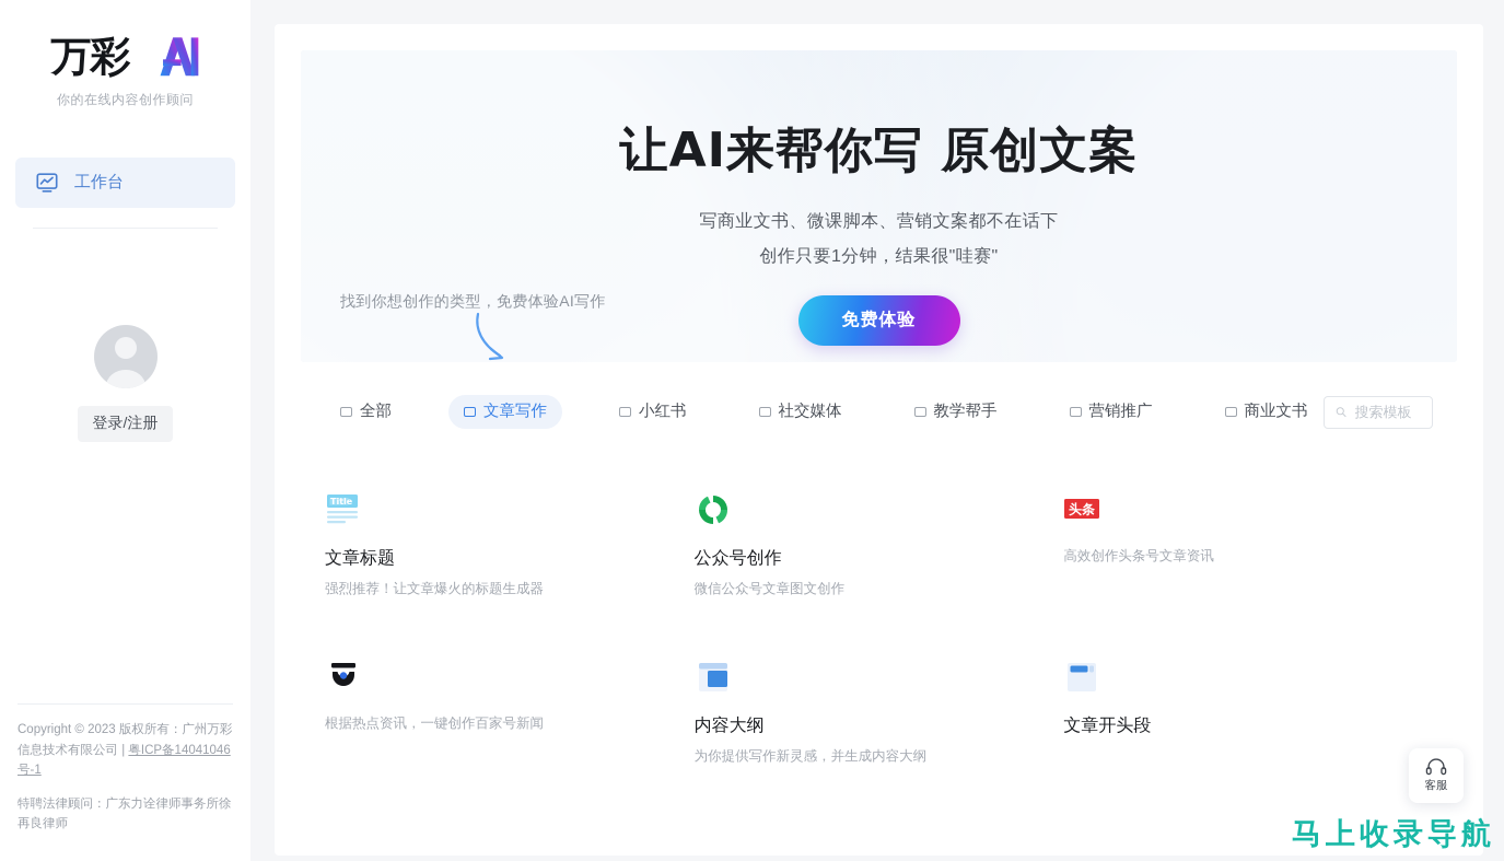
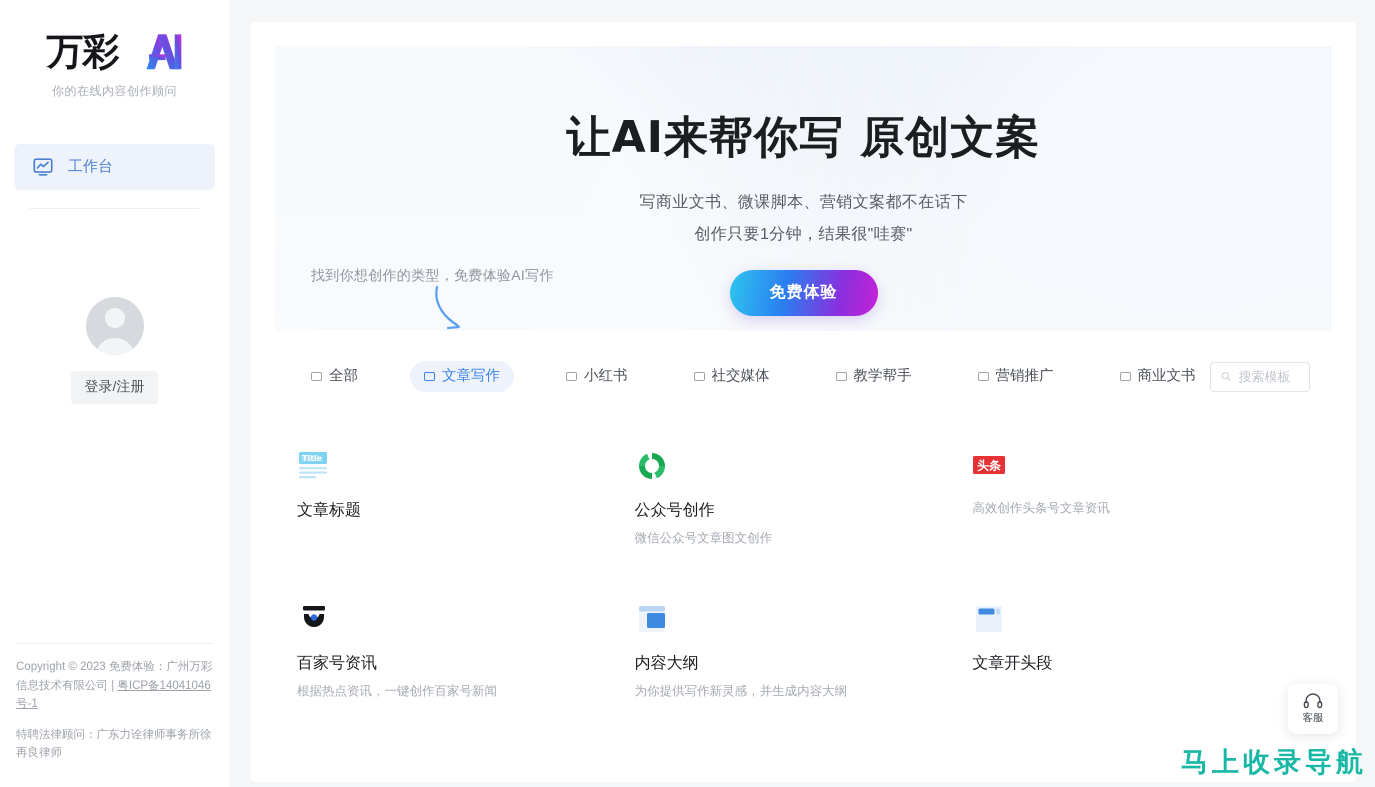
  万彩
  你的在线内容创作顾问
  工作台
  登录/注册
- Copyright © 2023 版权所有：广州万彩信息技术有限公司 | 粤ICP备14041046号-1
+ Copyright © 2023 免费体验：广州万彩信息技术有限公司 | 粤ICP备14041046号-1
  特聘法律顾问：广东力诠律师事务所徐再良律师
  让AI来帮你写 原创文案
  写商业文书、微课脚本、营销文案都不在话下
  创作只要1分钟，结果很"哇赛"
  免费体验
  找到你想创作的类型，免费体验AI写作
  全部
  文章写作
  小红书
  社交媒体
  教学帮手
  营销推广
  商业文书
  搜索模板
  Title
  文章标题
- 强烈推荐！让文章爆火的标题生成器
  公众号创作
  微信公众号文章图文创作
  头条
  高效创作头条号文章资讯
+ 百家号资讯
  根据热点资讯，一键创作百家号新闻
  内容大纲
  为你提供写作新灵感，并生成内容大纲
  文章开头段
  客服
  马上收录导航
